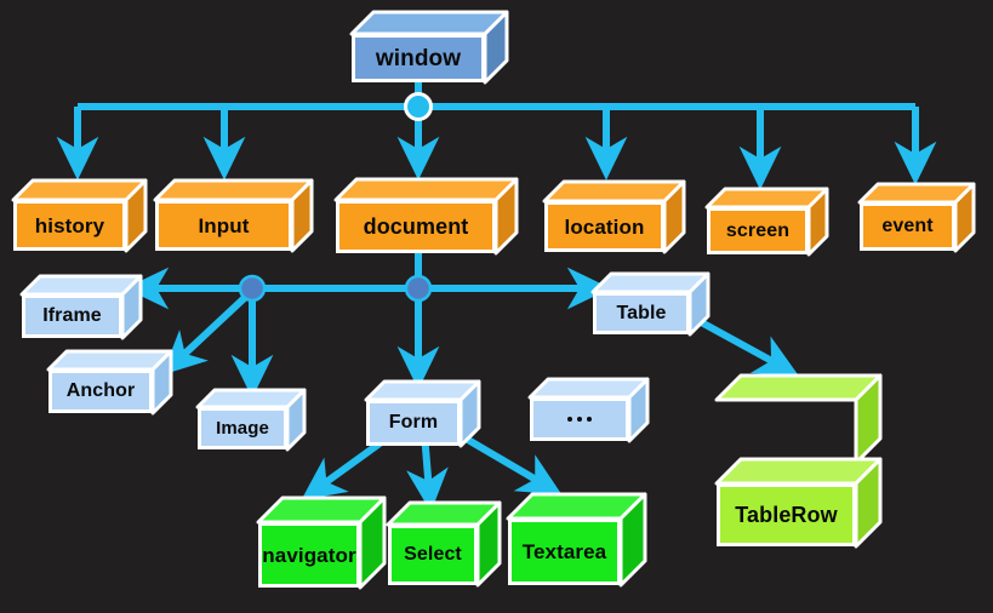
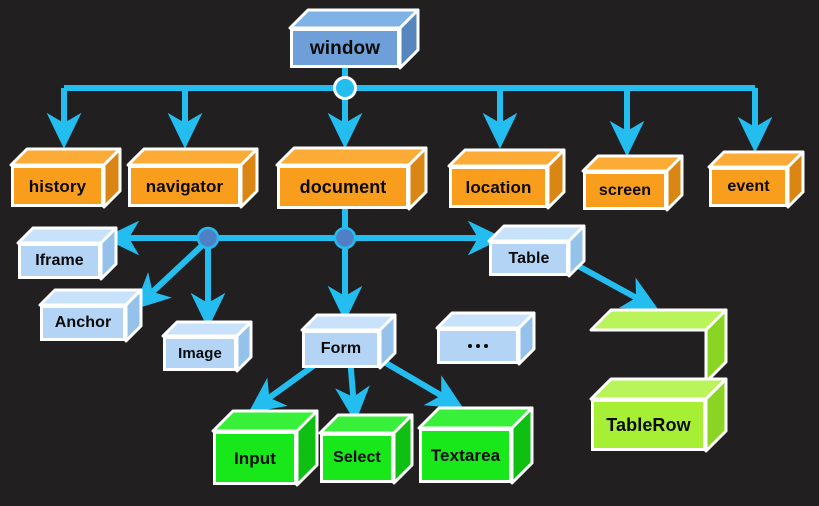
  window
  history
- Input
+ navigator
  document
  location
  screen
  event
  Iframe
  Anchor
  Image
  Form
  Table
- navigator
+ Input
  Select
  Textarea
  TableRow
